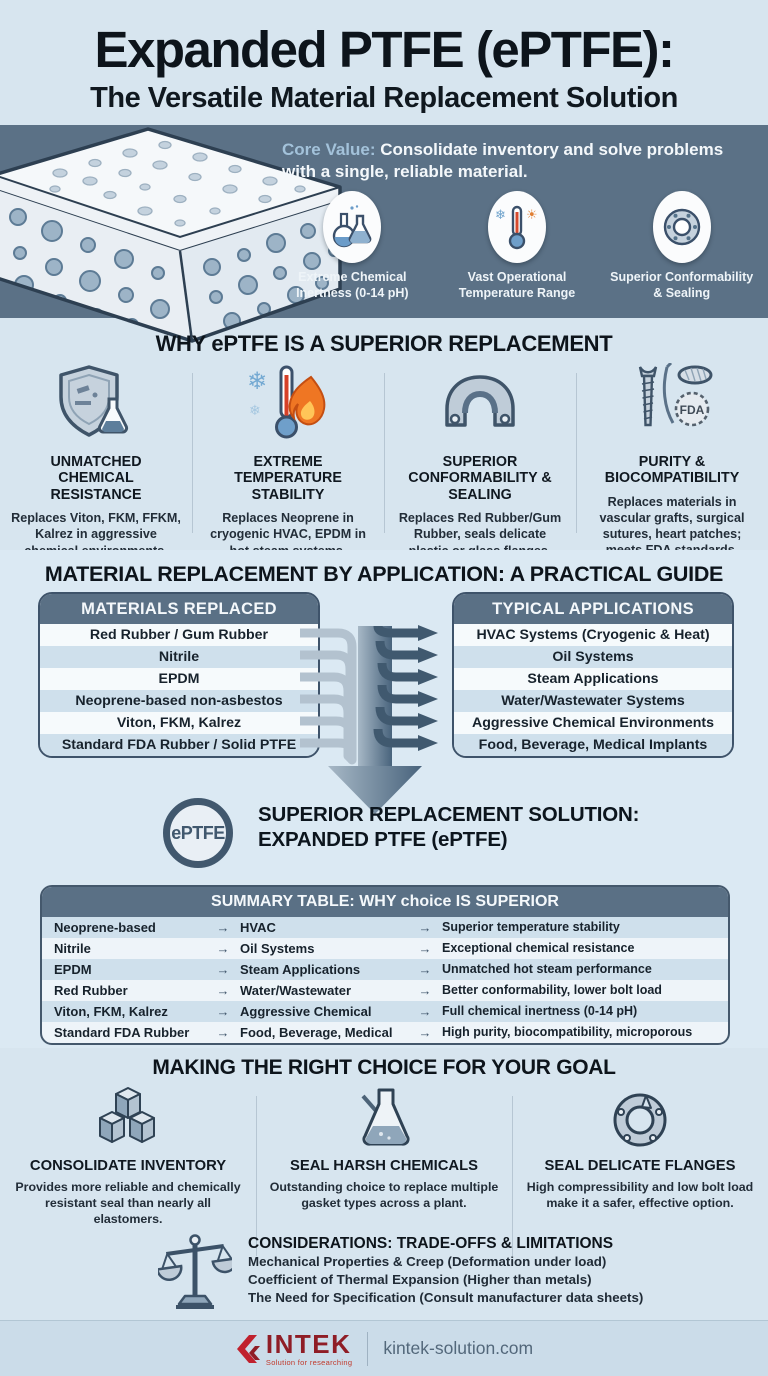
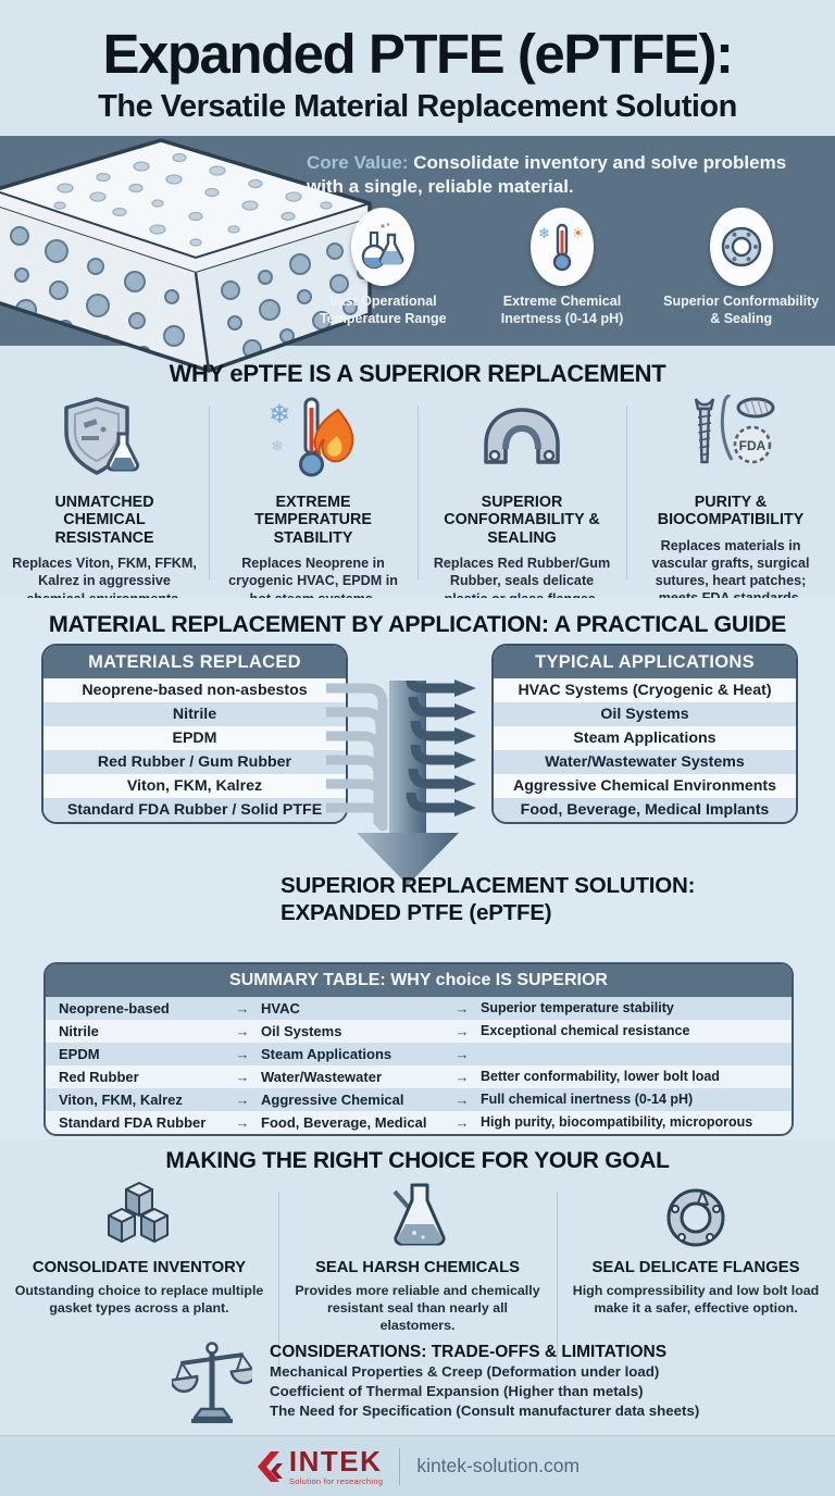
  Expanded PTFE (ePTFE):
  The Versatile Material Replacement Solution
  Core Value: Consolidate inventory and solve problems with a single, reliable material.
- Extreme Chemical Inertness (0-14 pH)
+ Vast Operational Temperature Range
  ❄
  ☀
- Vast Operational Temperature Range
+ Extreme Chemical Inertness (0-14 pH)
  Superior Conformability & Sealing
  WHY ePTFE IS A SUPERIOR REPLACEMENT
  UNMATCHED CHEMICAL RESISTANCE
  ❄
  ❄
  EXTREME TEMPERATURE STABILITY
  Replaces Neoprene in cryogenic HVAC, EPDM in
  SUPERIOR CONFORMABILITY & SEALING
  FDA
  PURITY & BIOCOMPATIBILITY
  Replaces materials in vascular grafts, surgical sutures, heart patches;
  MATERIAL REPLACEMENT BY APPLICATION: A PRACTICAL GUIDE
  MATERIALS REPLACED
- Red Rubber / Gum Rubber
+ Neoprene-based non-asbestos
  Nitrile
  EPDM
- Neoprene-based non-asbestos
+ Red Rubber / Gum Rubber
  Viton, FKM, Kalrez
  Standard FDA Rubber / Solid PTFE
  TYPICAL APPLICATIONS
  HVAC Systems (Cryogenic & Heat)
  Oil Systems
  Steam Applications
  Water/Wastewater Systems
  Aggressive Chemical Environments
  Food, Beverage, Medical Implants
- ePTFE
  SUPERIOR REPLACEMENT SOLUTION:
  EXPANDED PTFE (ePTFE)
  SUMMARY TABLE: WHY choice IS SUPERIOR
  Neoprene-based
  →
  HVAC
  →
  Superior temperature stability
  Nitrile
  →
  Oil Systems
  →
  Exceptional chemical resistance
  EPDM
  →
  Steam Applications
  →
- Unmatched hot steam performance
  Red Rubber
  →
  Water/Wastewater
  →
  Better conformability, lower bolt load
  Viton, FKM, Kalrez
  →
  Aggressive Chemical
  →
  Full chemical inertness (0-14 pH)
  Standard FDA Rubber
  →
  Food, Beverage, Medical
  →
  High purity, biocompatibility, microporous
  MAKING THE RIGHT CHOICE FOR YOUR GOAL
  CONSOLIDATE INVENTORY
- Provides more reliable and chemically resistant seal than nearly all elastomers.
+ Outstanding choice to replace multiple gasket types across a plant.
  SEAL HARSH CHEMICALS
- Outstanding choice to replace multiple gasket types across a plant.
+ Provides more reliable and chemically resistant seal than nearly all elastomers.
  SEAL DELICATE FLANGES
  High compressibility and low bolt load make it a safer, effective option.
  CONSIDERATIONS: TRADE-OFFS & LIMITATIONS
  Mechanical Properties & Creep (Deformation under load)
  Coefficient of Thermal Expansion (Higher than metals)
  The Need for Specification (Consult manufacturer data sheets)
  INTEK
  Solution for researching
  kintek-solution.com
